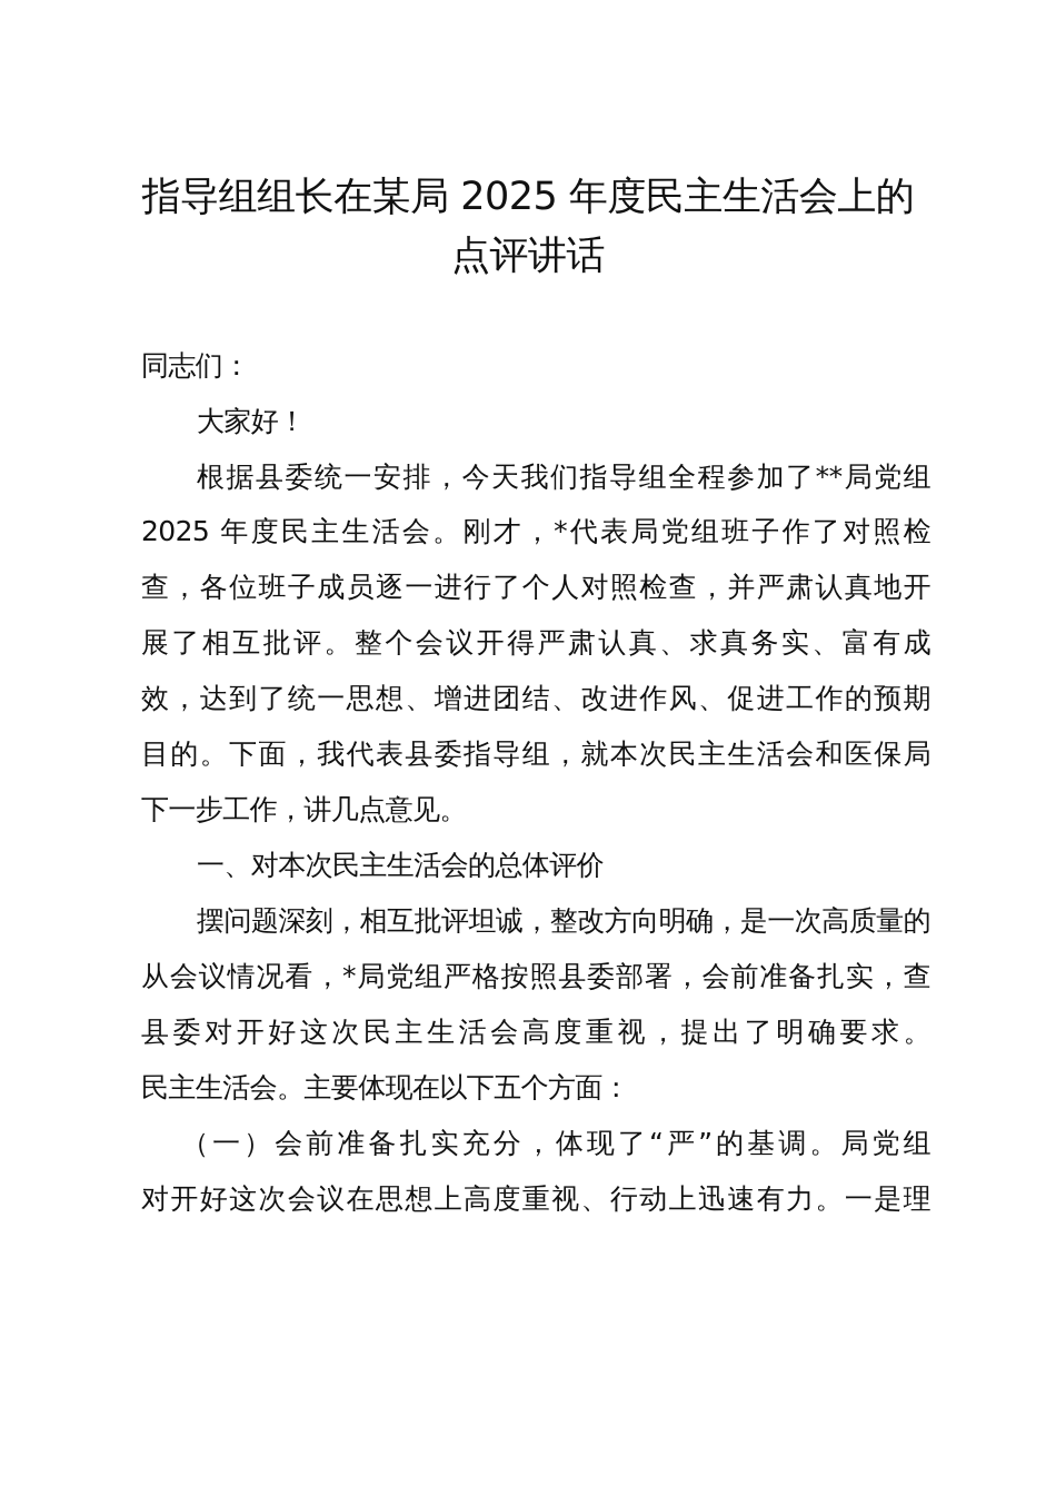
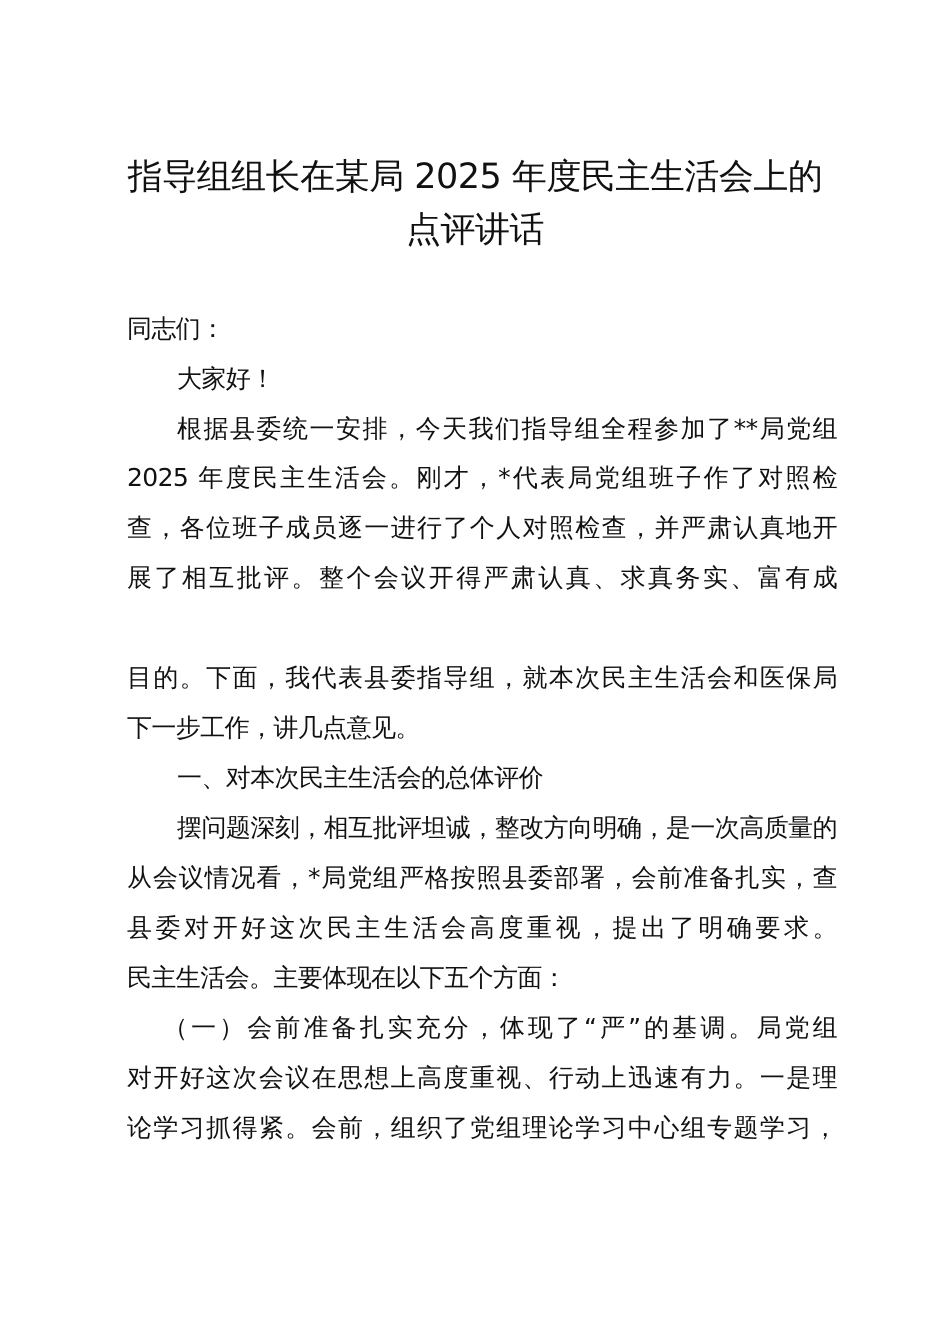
  指导组组长在某局 2025 年度民主生活会上的
  点评讲话
  同志们：
  大家好！
  根据县委统一安排，今天我们指导组全程参加了**局党组
  2025 年度民主生活会。刚才，*代表局党组班子作了对照检
  查，各位班子成员逐一进行了个人对照检查，并严肃认真地开
  展了相互批评。整个会议开得严肃认真、求真务实、富有成
- 效，达到了统一思想、增进团结、改进作风、促进工作的预期
  目的。下面，我代表县委指导组，就本次民主生活会和医保局
  下一步工作，讲几点意见。
  一、对本次民主生活会的总体评价
  摆问题深刻，相互批评坦诚，整改方向明确，是一次高质量的
  从会议情况看，*局党组严格按照县委部署，会前准备扎实，查
  县委对开好这次民主生活会高度重视，提出了明确要求。
  民主生活会。主要体现在以下五个方面：
  （一）会前准备扎实充分，体现了“严”的基调。局党组
  对开好这次会议在思想上高度重视、行动上迅速有力。一是理
+ 论学习抓得紧。会前，组织了党组理论学习中心组专题学习，
